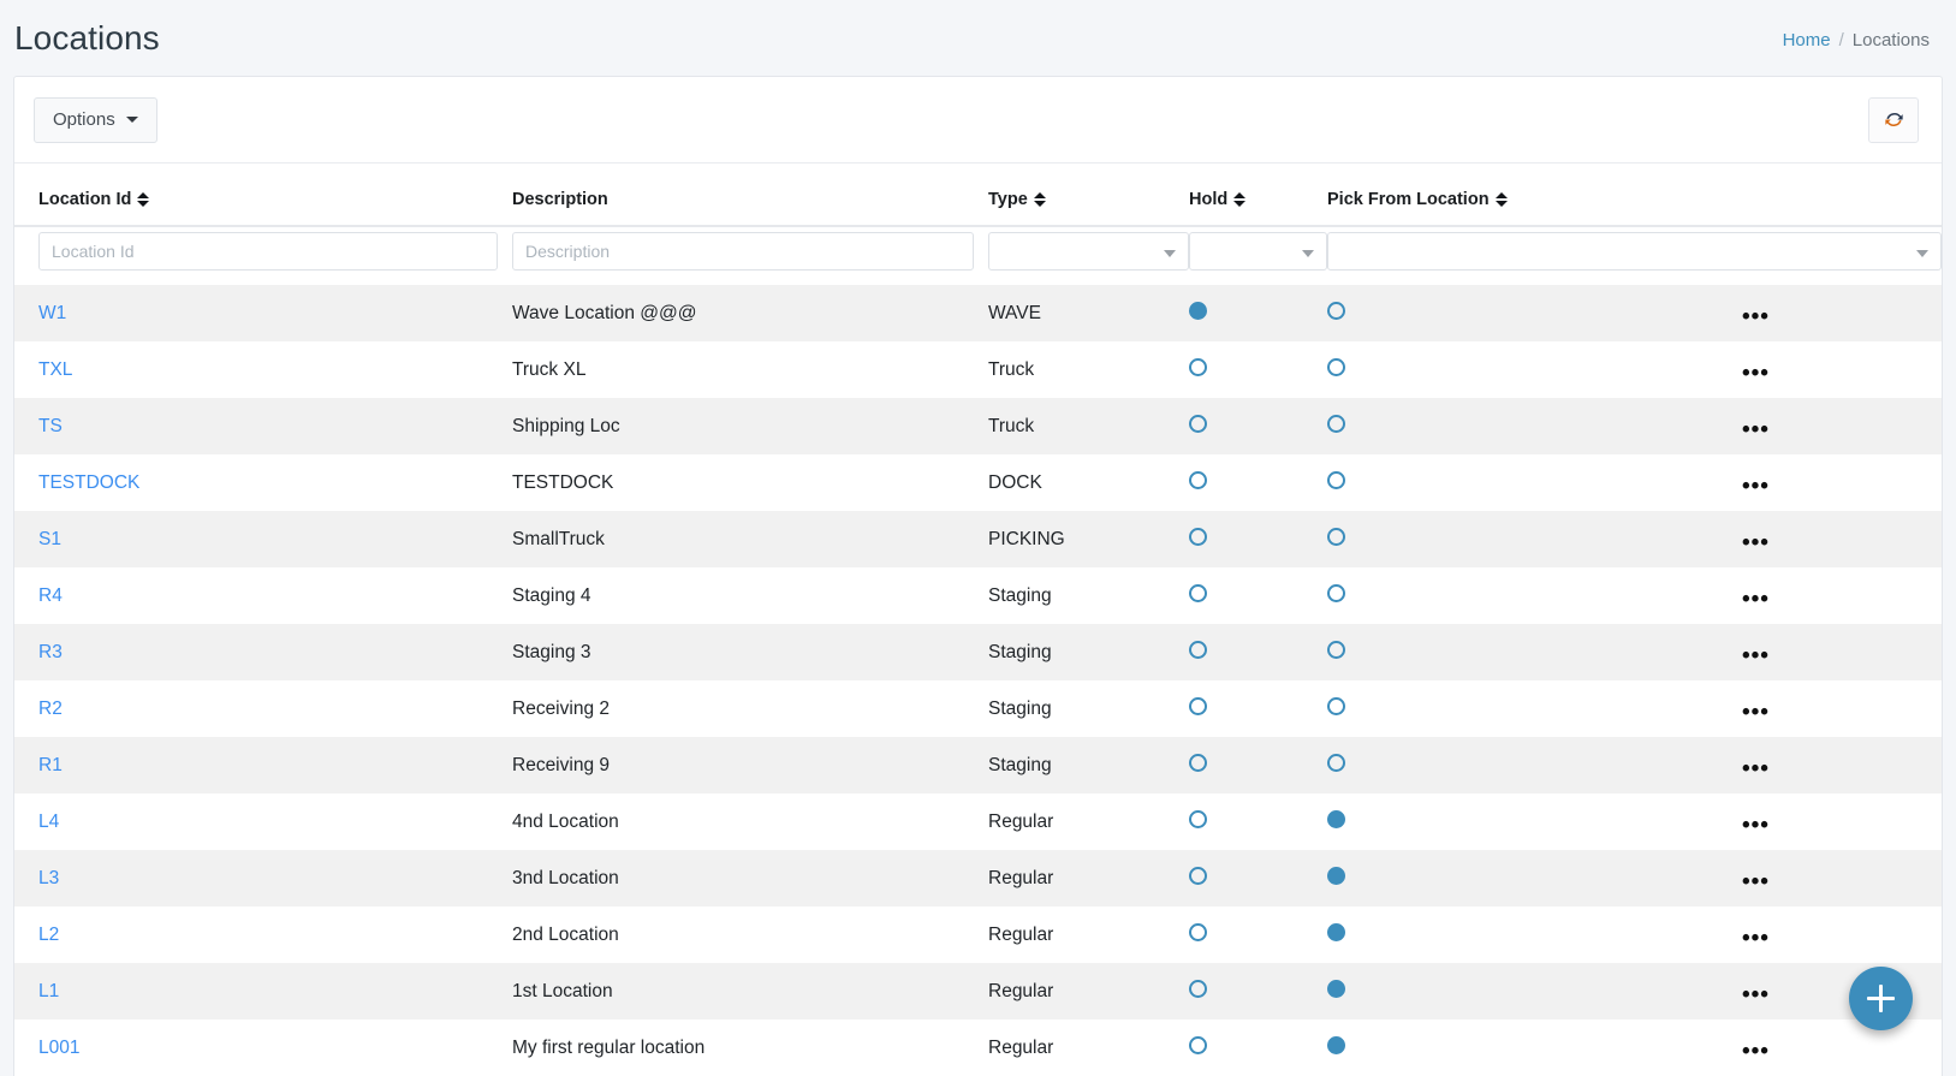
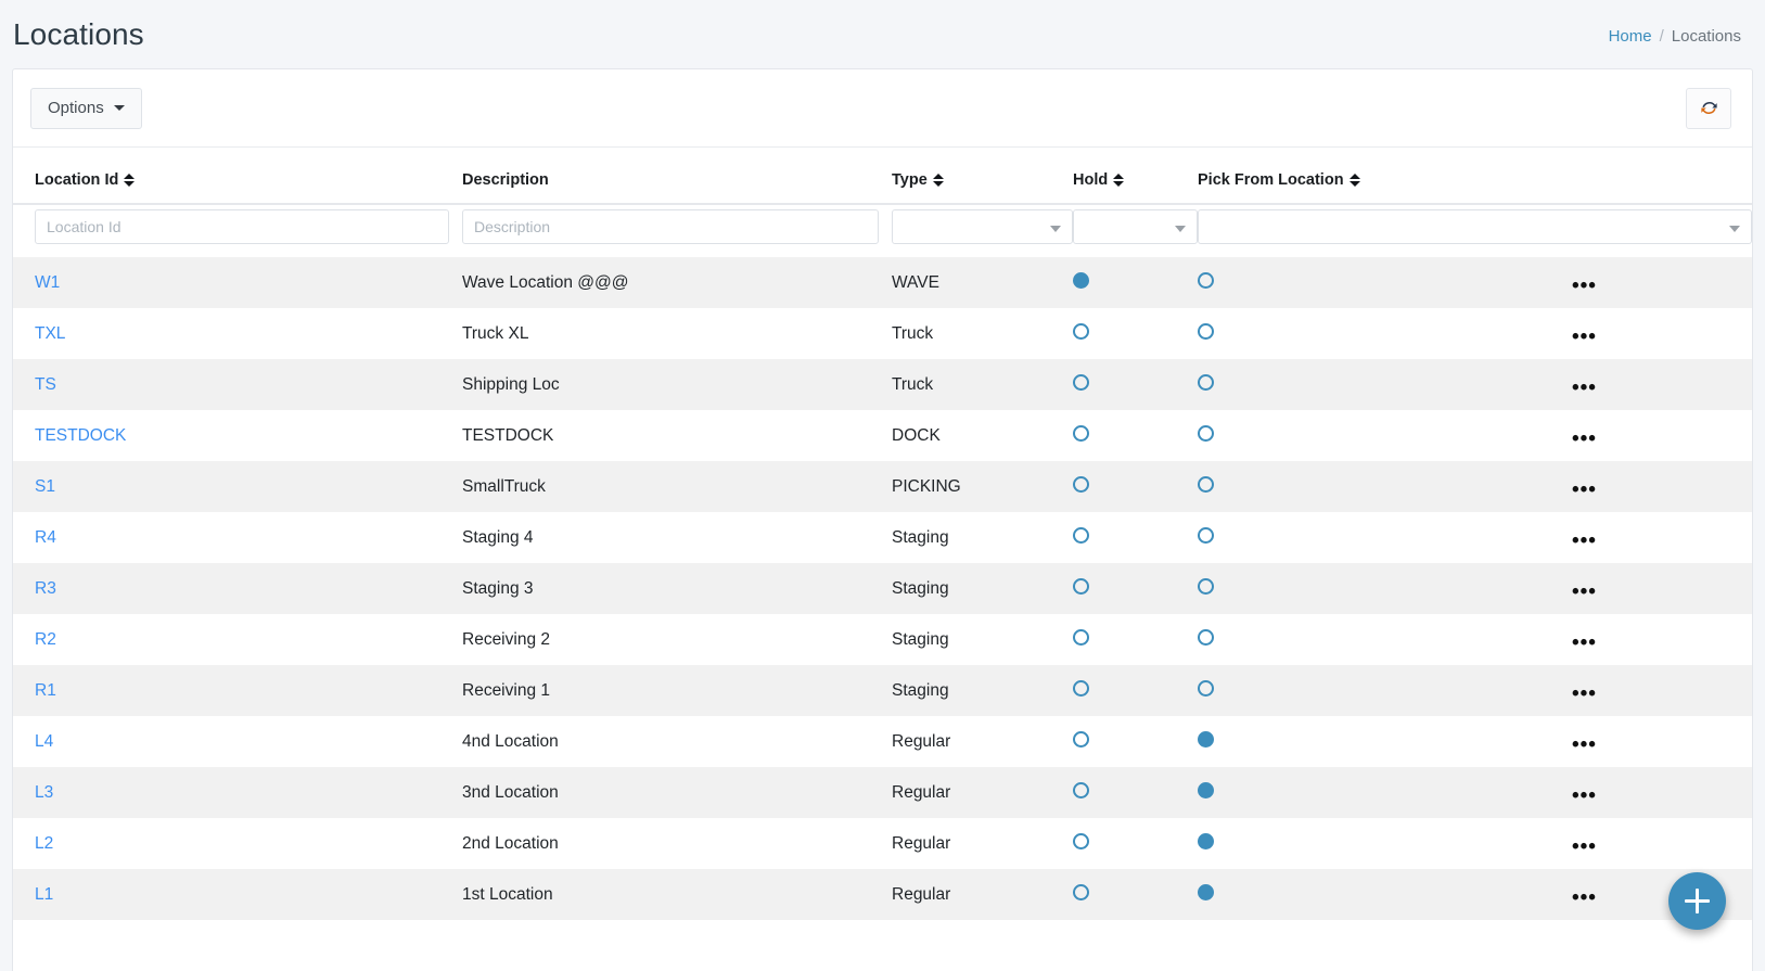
  Locations
  Home
  /
  Locations
  Options
  Location Id	Description	Type	Hold	Pick From Location
  Location Id	Description
  W1	Wave Location @@@	WAVE			•••
  TXL	Truck XL	Truck			•••
  TS	Shipping Loc	Truck			•••
  TESTDOCK	TESTDOCK	DOCK			•••
  S1	SmallTruck	PICKING			•••
  R4	Staging 4	Staging			•••
  R3	Staging 3	Staging			•••
  R2	Receiving 2	Staging			•••
- R1	Receiving 9	Staging			•••
+ R1	Receiving 1	Staging			•••
  L4	4nd Location	Regular			•••
  L3	3nd Location	Regular			•••
  L2	2nd Location	Regular			•••
  L1	1st Location	Regular			•••
- L001	My first regular location	Regular			•••
